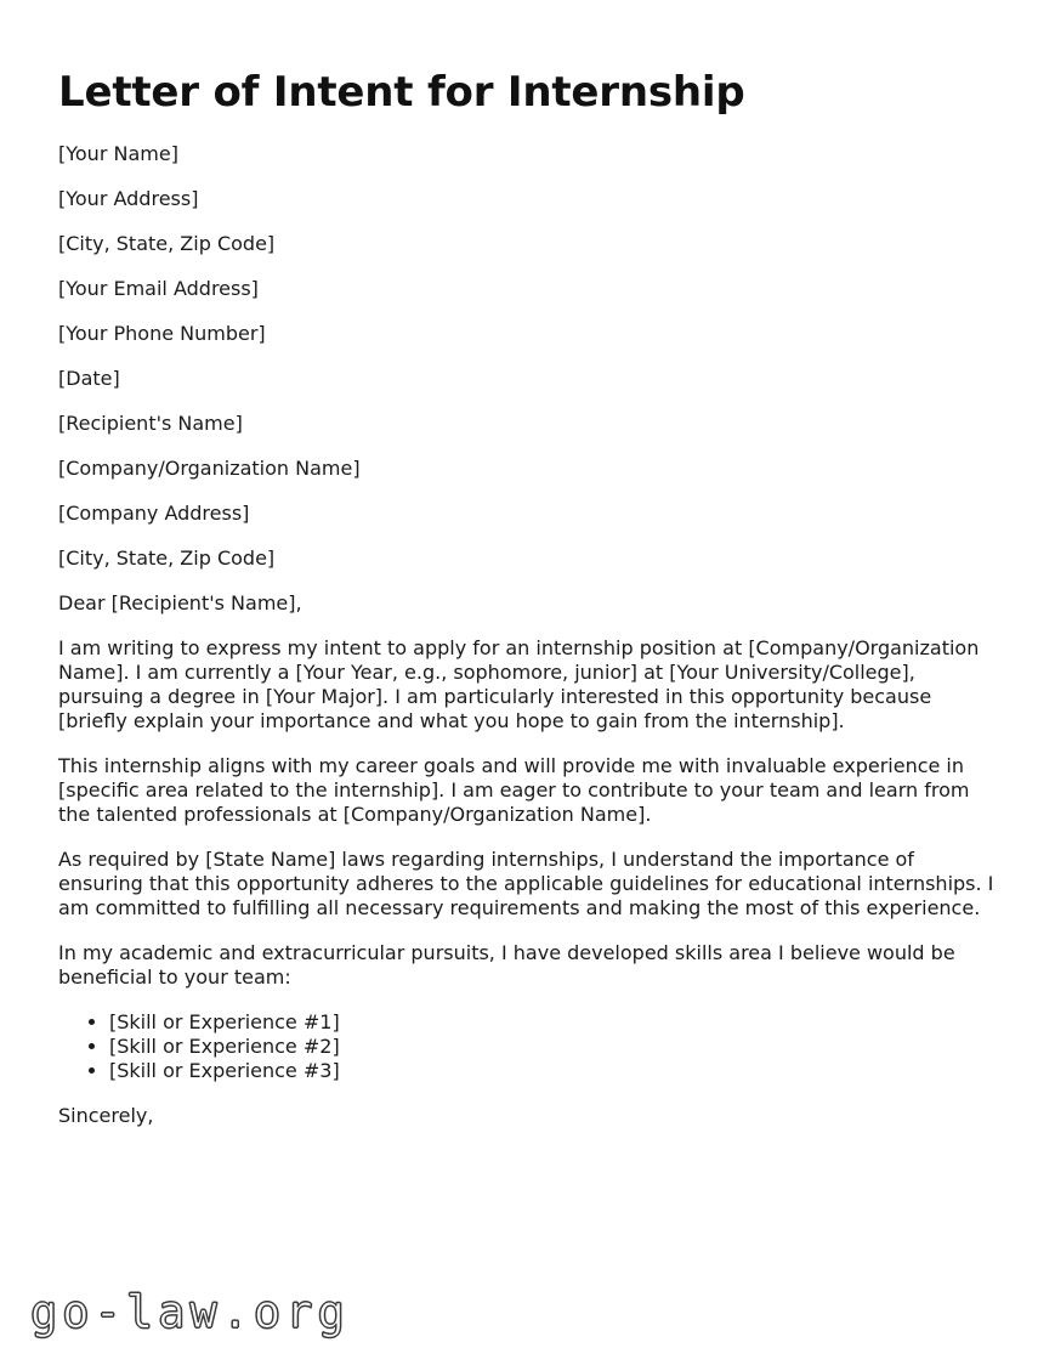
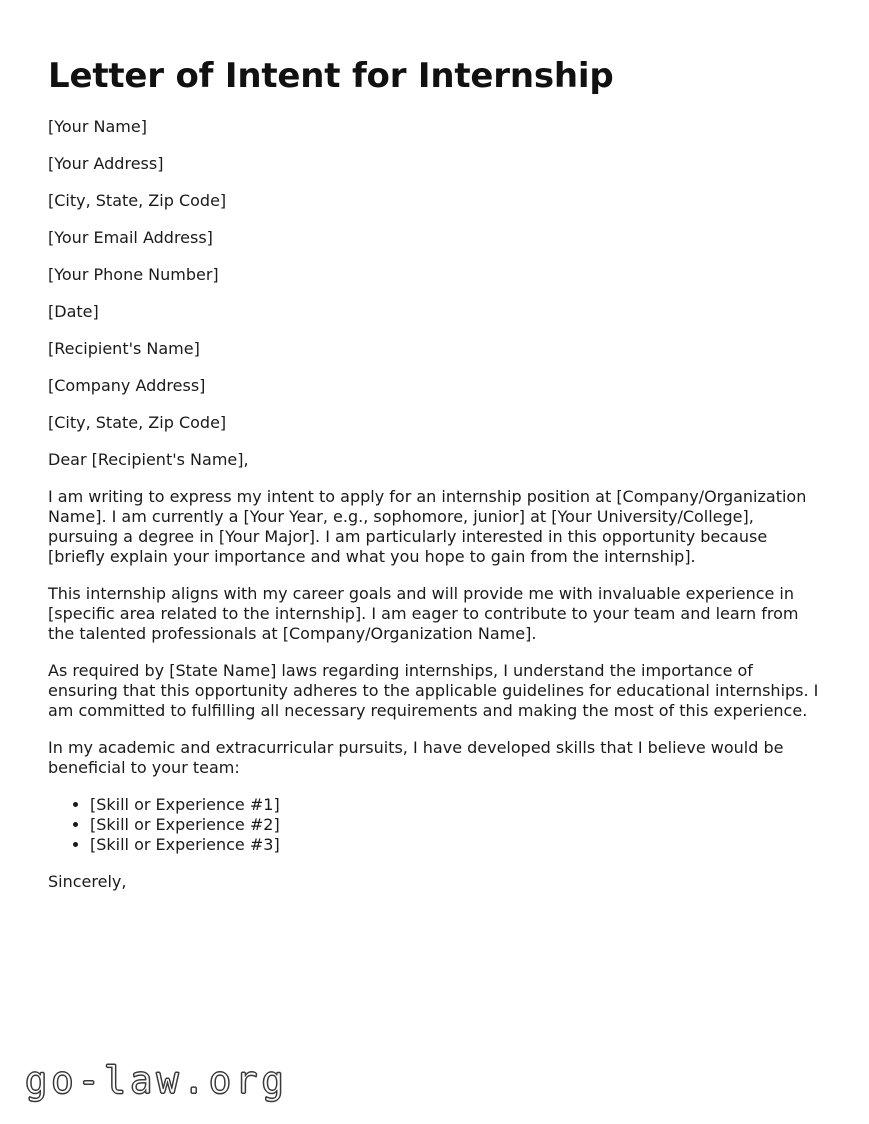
  Letter of Intent for Internship
  [Your Name]
  [Your Address]
  [City, State, Zip Code]
  [Your Email Address]
  [Your Phone Number]
  [Date]
  [Recipient's Name]
- [Company/Organization Name]
  [Company Address]
  [City, State, Zip Code]
  Dear [Recipient's Name],
  I am writing to express my intent to apply for an internship position at [Company/Organization Name]. I am currently a [Your Year, e.g., sophomore, junior] at [Your University/College], pursuing a degree in [Your Major]. I am particularly interested in this opportunity because [briefly explain your importance and what you hope to gain from the internship].
  This internship aligns with my career goals and will provide me with invaluable experience in [specific area related to the internship]. I am eager to contribute to your team and learn from the talented professionals at [Company/Organization Name].
  As required by [State Name] laws regarding internships, I understand the importance of ensuring that this opportunity adheres to the applicable guidelines for educational internships. I am committed to fulfilling all necessary requirements and making the most of this experience.
- In my academic and extracurricular pursuits, I have developed skills area I believe would be beneficial to your team:
+ In my academic and extracurricular pursuits, I have developed skills that I believe would be beneficial to your team:
  [Skill or Experience #1]
  [Skill or Experience #2]
  [Skill or Experience #3]
  Sincerely,
  go-law.org
